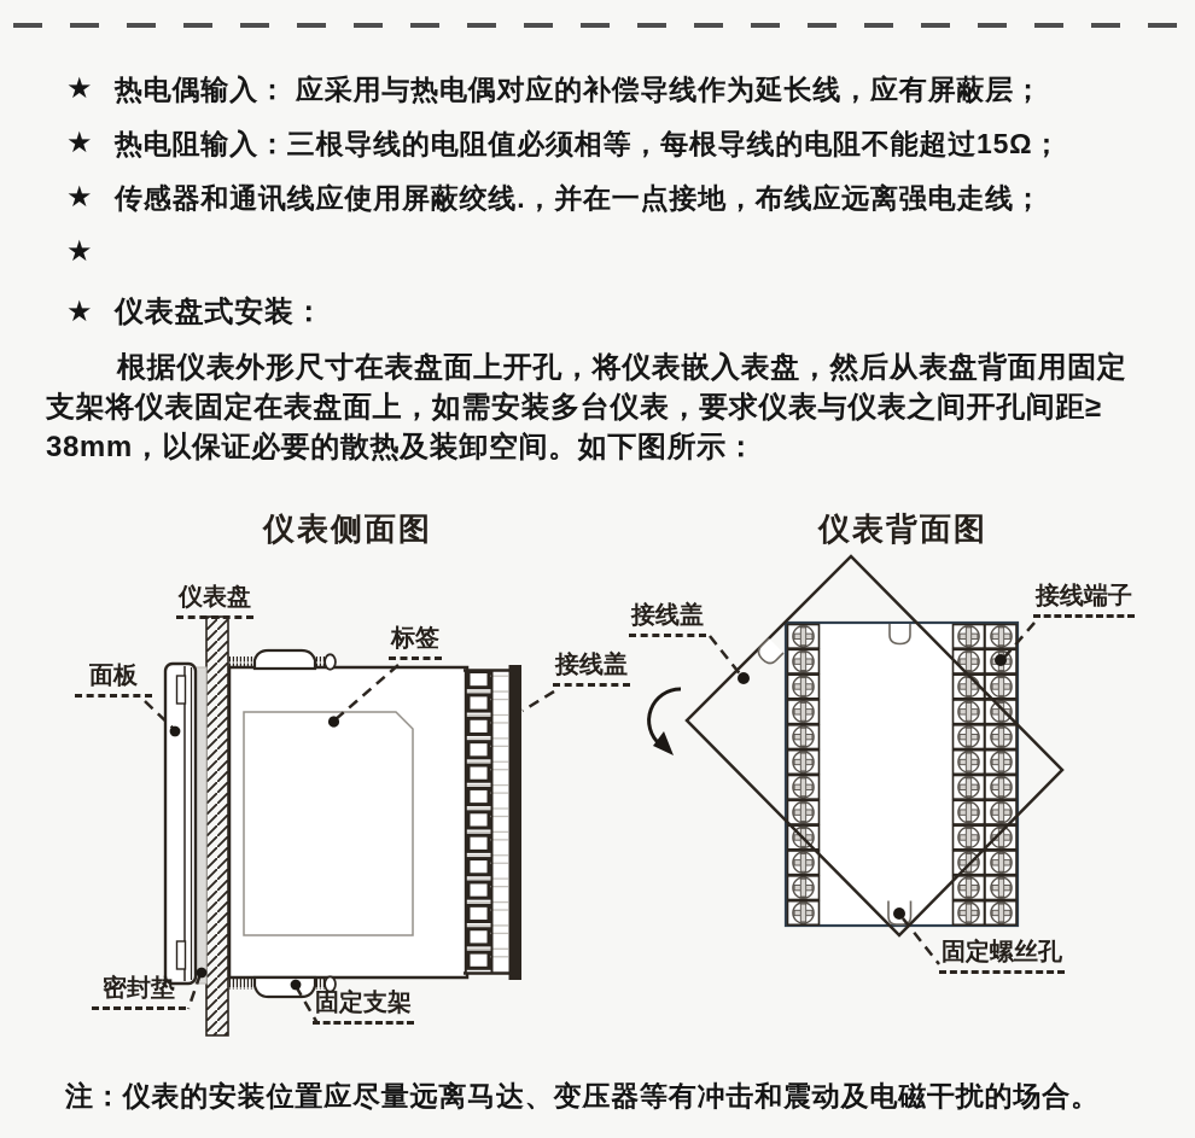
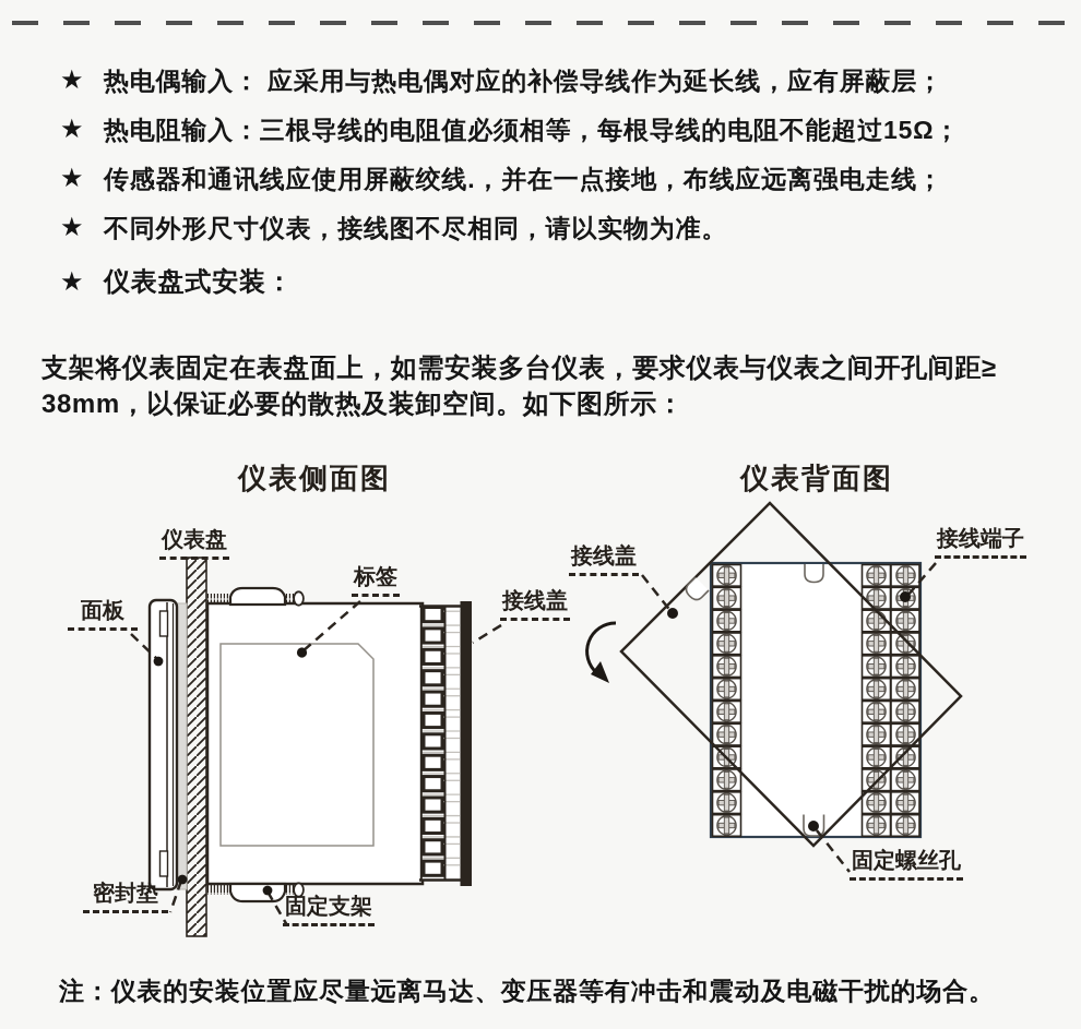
  ★
  热电偶输入： 应采用与热电偶对应的补偿导线作为延长线，应有屏蔽层；
  ★
  热电阻输入：三根导线的电阻值必须相等，每根导线的电阻不能超过15Ω；
  ★
  传感器和通讯线应使用屏蔽绞线.，并在一点接地，布线应远离强电走线；
  ★
+ 不同外形尺寸仪表，接线图不尽相同，请以实物为准。
  ★
  仪表盘式安装：
- 根据仪表外形尺寸在表盘面上开孔，将仪表嵌入表盘，然后从表盘背面用固定
  支架将仪表固定在表盘面上，如需安装多台仪表，要求仪表与仪表之间开孔间距≥
  38mm，以保证必要的散热及装卸空间。如下图所示：
  仪表侧面图
  仪表背面图
  仪表盘
  面板
  标签
  接线盖
  密封垫
  固定支架
  接线盖
  接线端子
  固定螺丝孔
  注：仪表的安装位置应尽量远离马达、变压器等有冲击和震动及电磁干扰的场合。
